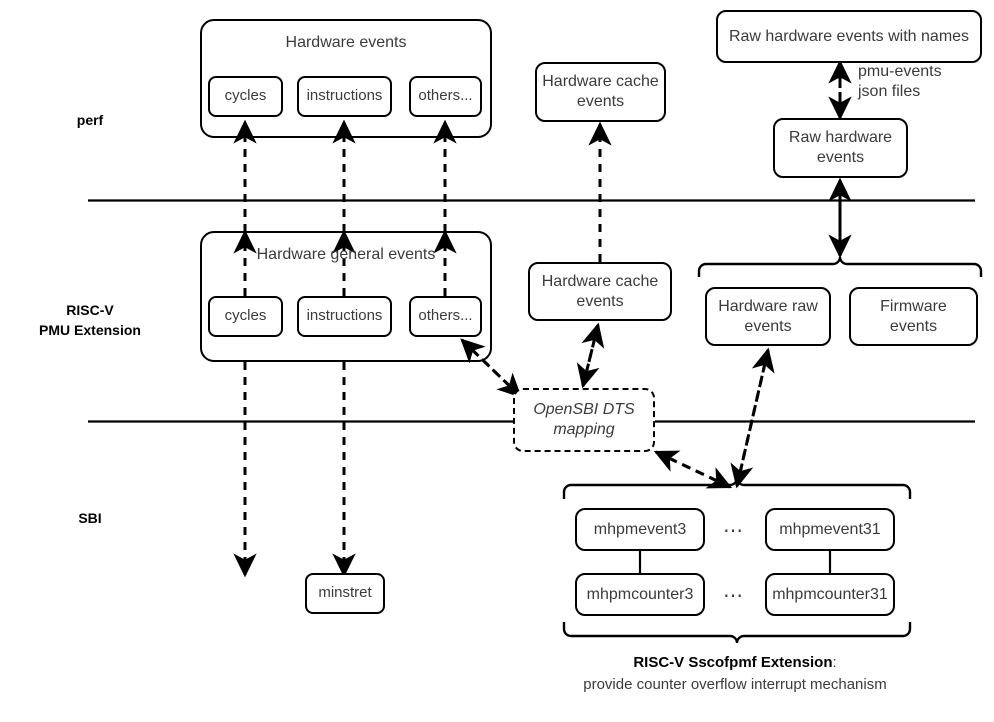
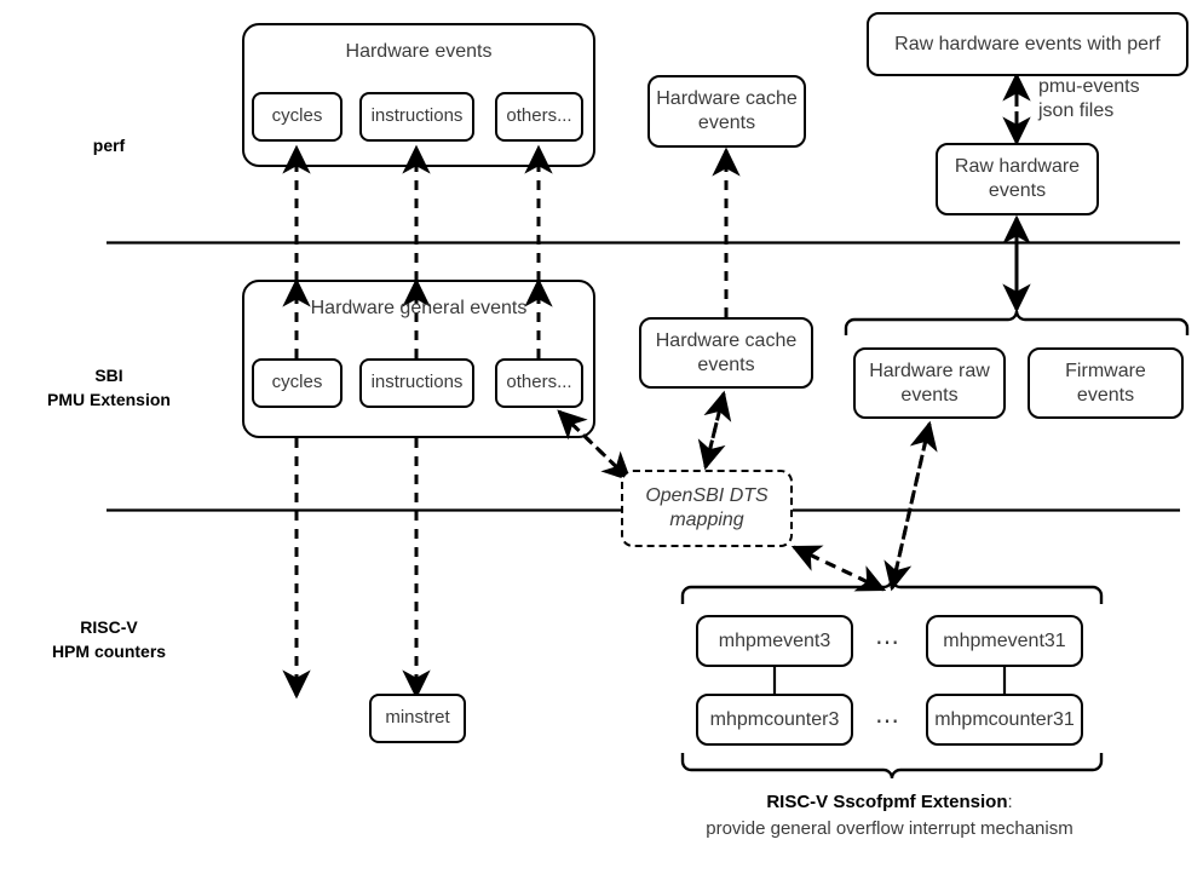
  perf
- RISC-V
+ SBI
  PMU Extension
- SBI
+ RISC-V
+ HPM counters
  Hardware events
  cycles
  instructions
  others...
  Hardware cache
  events
- Raw hardware events with names
+ Raw hardware events with perf
  Raw hardware
  events
  pmu-events
  json files
  Hardware general events
  cycles
  instructions
  others...
  Hardware cache
  events
  Hardware raw
  events
  Firmware
  events
  OpenSBI DTS
  mapping
  minstret
  mhpmevent3
  mhpmevent31
  ⋯
  mhpmcounter3
  mhpmcounter31
  ⋯
  RISC-V Sscofpmf Extension:
- provide counter overflow interrupt mechanism
+ provide general overflow interrupt mechanism
